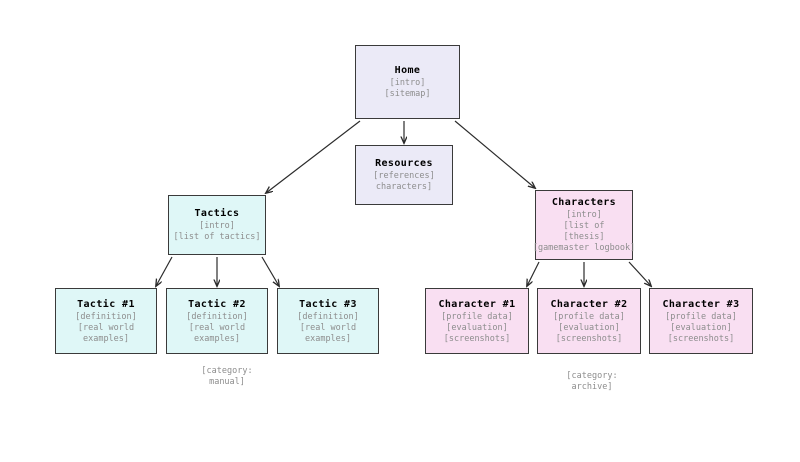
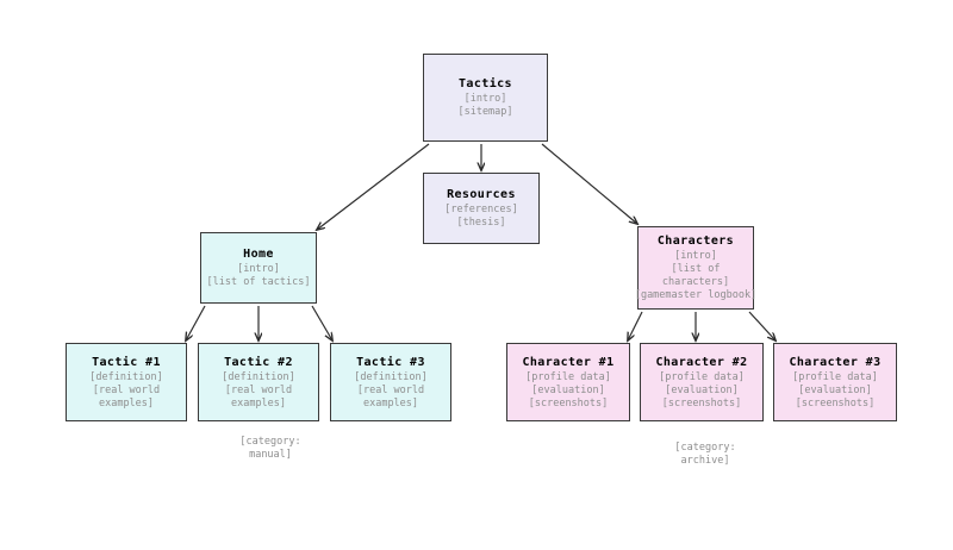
- Home
+ Tactics
  [intro]
  [sitemap]
  Resources
  [references]
- characters]
+ [thesis]
- Tactics
+ Home
  [intro]
  [list of tactics]
  Characters
  [intro]
  [list of
- [thesis]
+ characters]
  [gamemaster logbook]
  Tactic #1
  [definition]
  [real world
  examples]
  Tactic #2
  [definition]
  [real world
  examples]
  Tactic #3
  [definition]
  [real world
  examples]
  Character #1
  [profile data]
  [evaluation]
  [screenshots]
  Character #2
  [profile data]
  [evaluation]
  [screenshots]
  Character #3
  [profile data]
  [evaluation]
  [screenshots]
  [category:
  manual]
  [category:
  archive]
